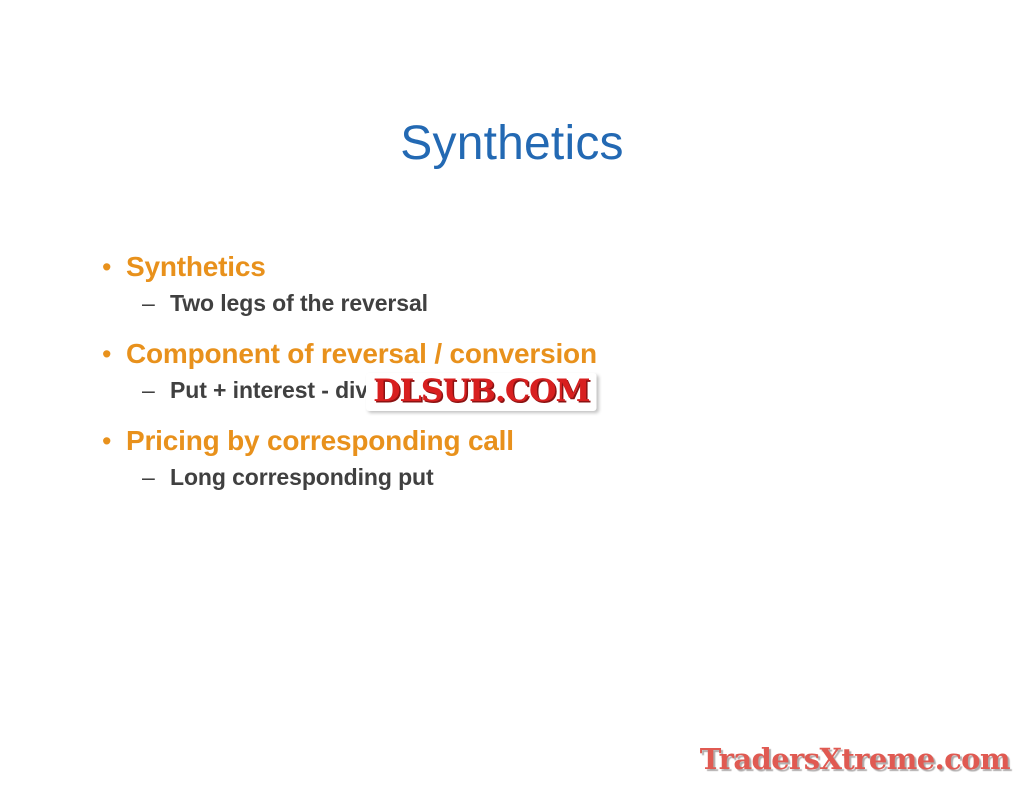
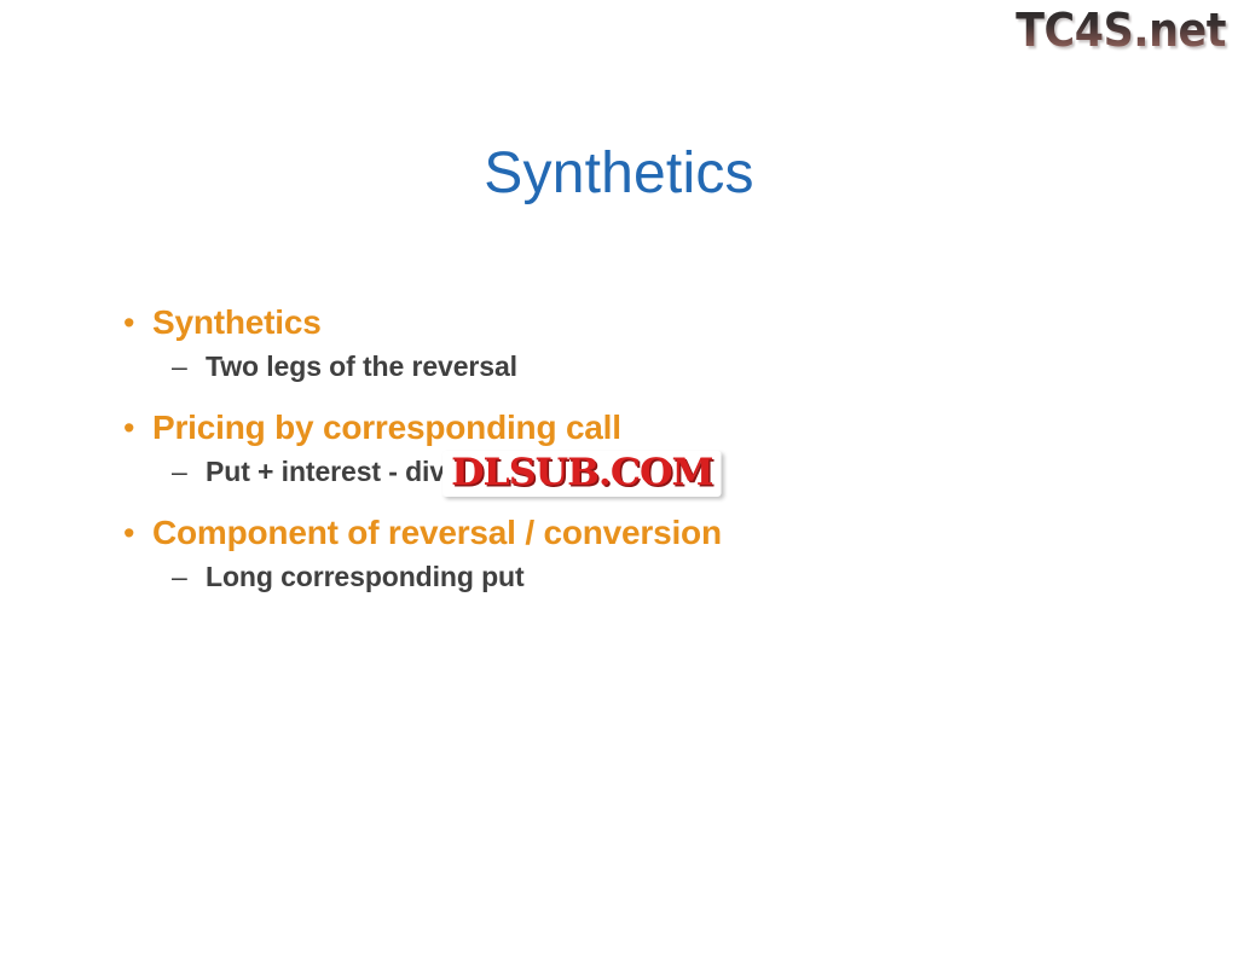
+ TC4S.net
  Synthetics
  •
  Synthetics
  –
  Two legs of the reversal
  •
- Component of reversal / conversion
+ Pricing by corresponding call
  –
  Put + interest - div
  •
- Pricing by corresponding call
+ Component of reversal / conversion
  –
  Long corresponding put
  DLSUB.COM
- TradersXtreme.com
